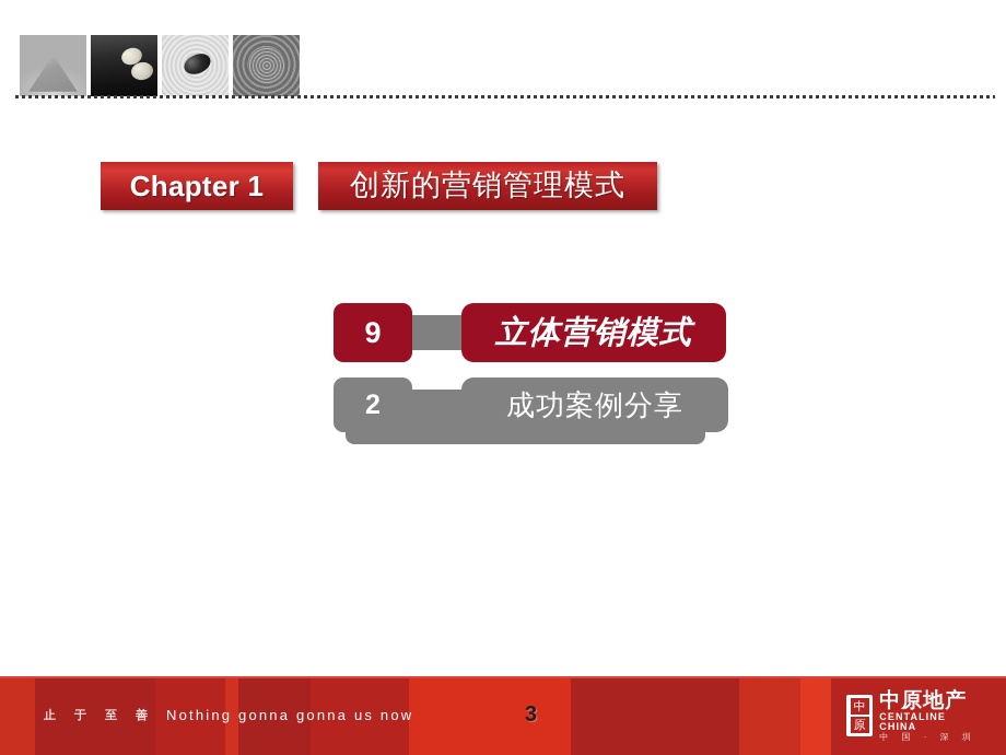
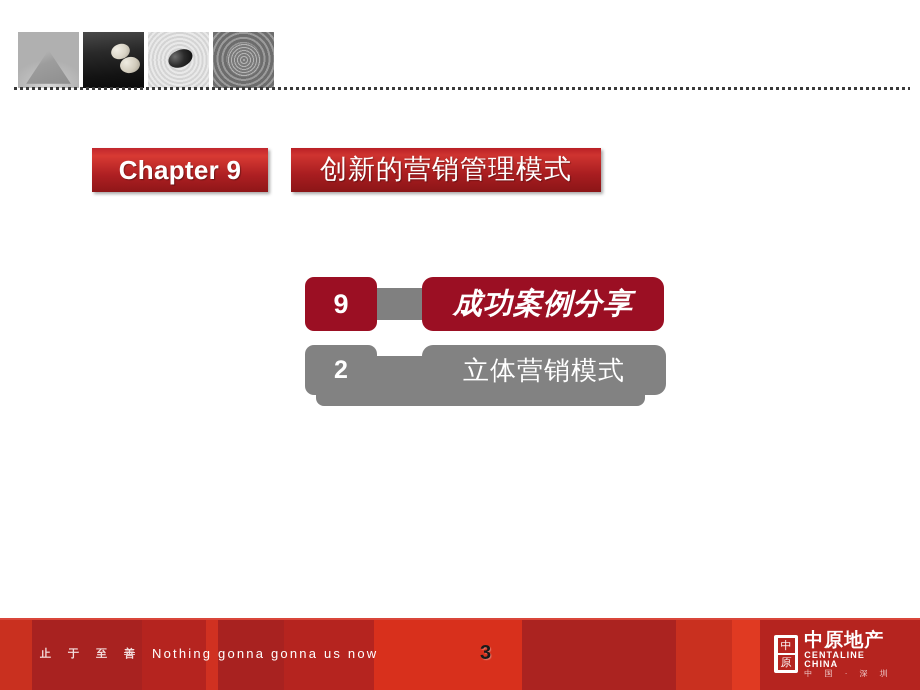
- Chapter 1
+ Chapter 9
  创新的营销管理模式
  9
- 立体营销模式
+ 成功案例分享
  2
- 成功案例分享
+ 立体营销模式
  止 于 至 善
  Nothing gonna gonna us now
  3
  中
  原
  中原地产
  CENTALINE CHINA
  中 国 · 深 圳
